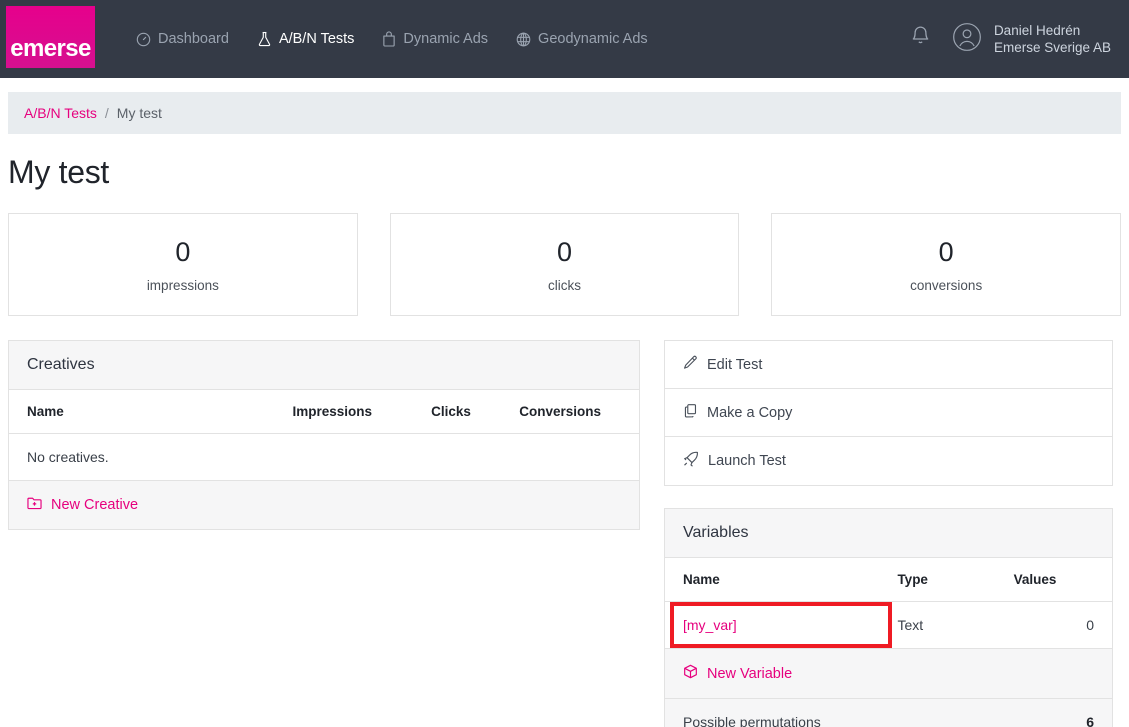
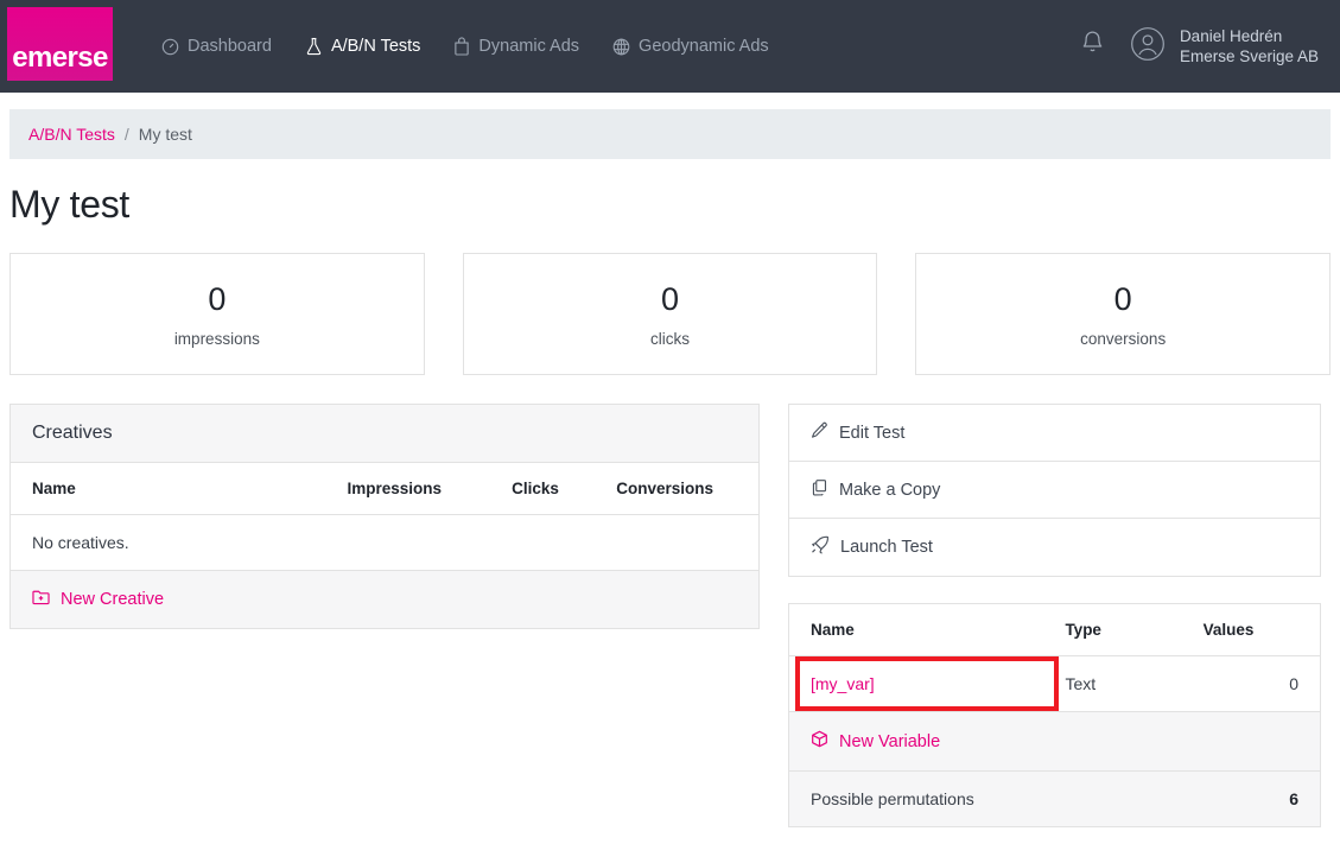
  emerse
  Dashboard
  A/B/N Tests
  Dynamic Ads
  Geodynamic Ads
  Daniel Hedrén
  Emerse Sverige AB
  A/B/N Tests
  /
  My test
  My test
  0
  impressions
  0
  clicks
  0
  conversions
  Creatives
  Name	Impressions	Clicks	Conversions
  No creatives.
  New Creative
  Edit Test
  Make a Copy
  Launch Test
- Variables
  Name	Type	Values
  [my_var]	Text	0
  New Variable
  Possible permutations
  6
